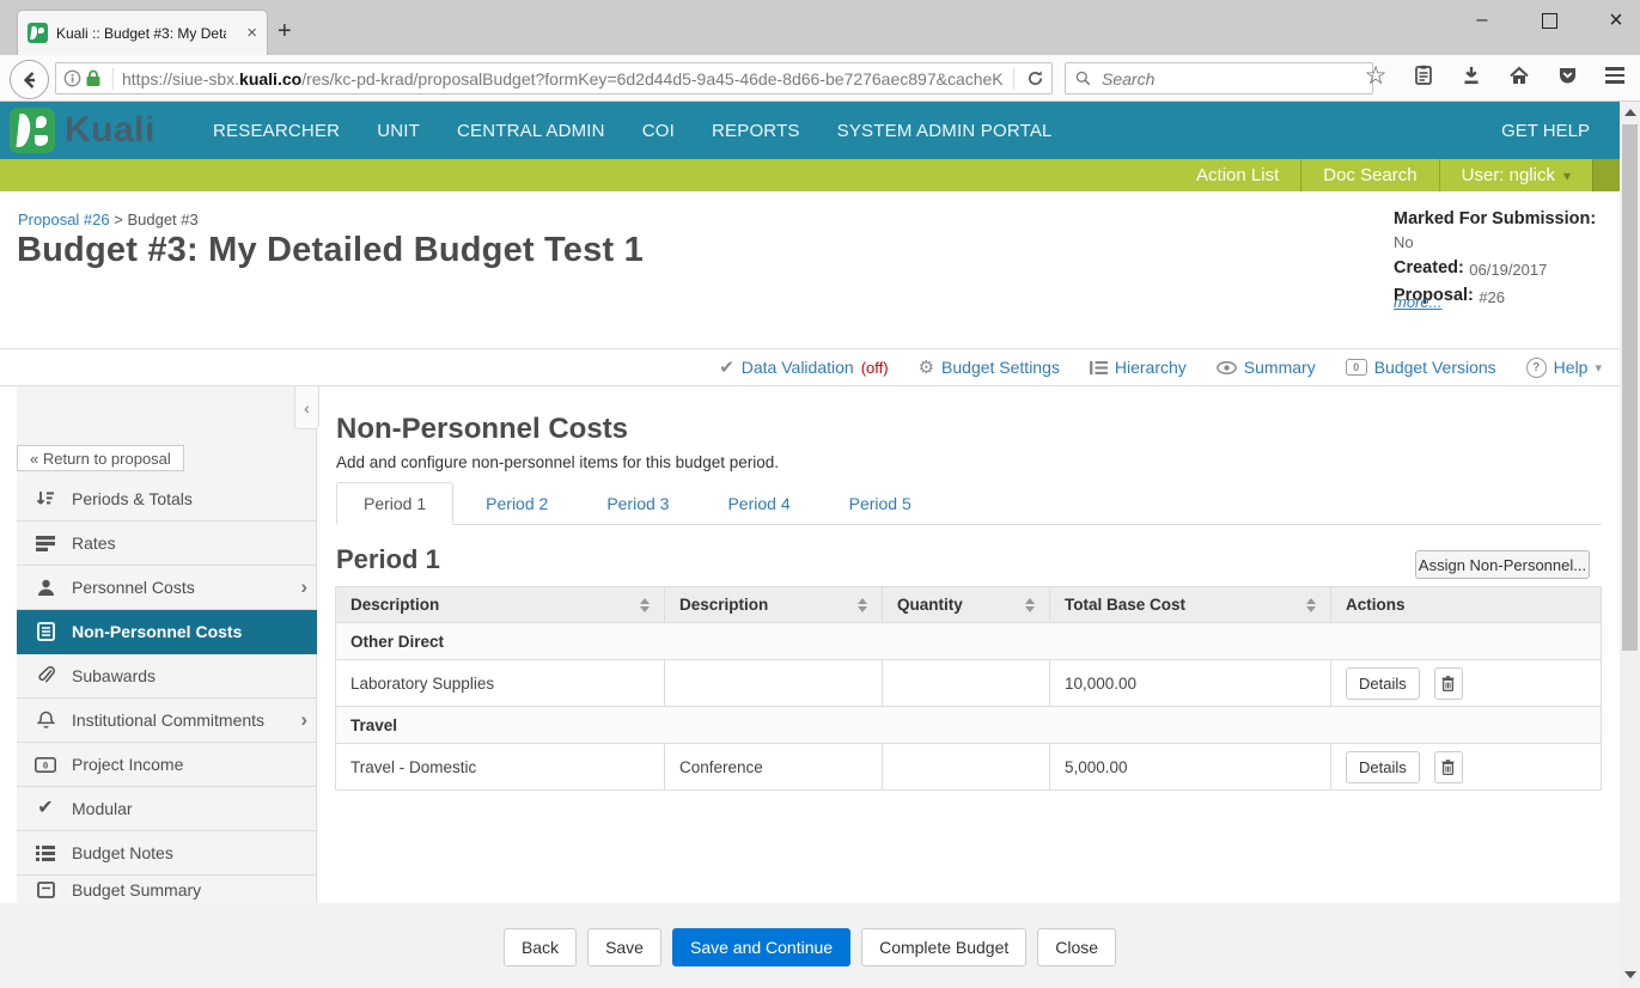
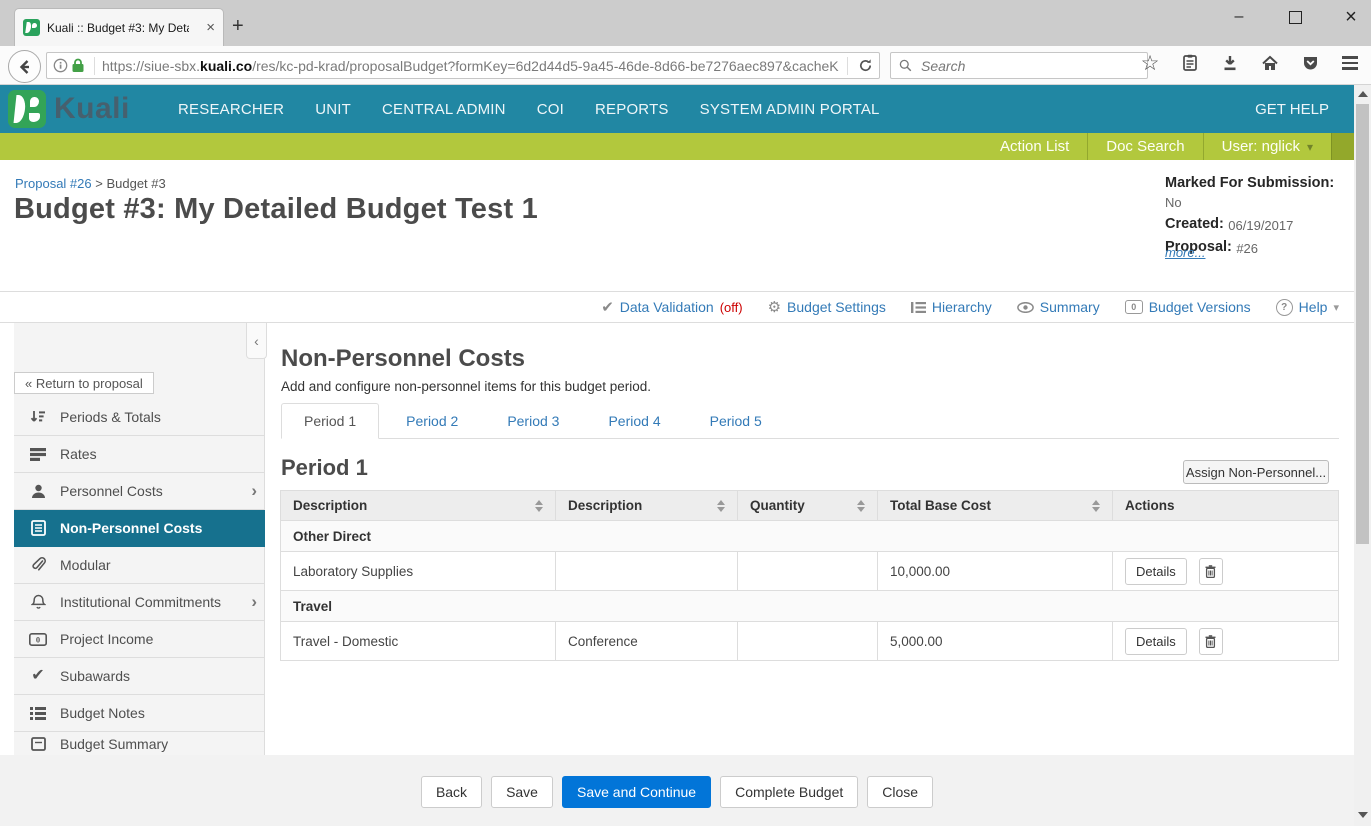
  Kuali :: Budget #3: My Det
  ×
  +
  –
  ×
  https://siue-sbx.kuali.co/res/kc-pd-krad/proposalBudget?formKey=6d2d44d5-9a45-46de-8d66-be7276aec897&cacheK
  Search
  ☆
  Kuali
  RESEARCHER
  UNIT
  CENTRAL ADMIN
  COI
  REPORTS
  SYSTEM ADMIN PORTAL
  GET HELP
  Action List
  Doc Search
  User: nglick
  ▾
  Proposal #26 > Budget #3
  Budget #3: My Detailed Budget Test 1
  Marked For Submission: No
  Created: 06/19/2017
  Proposal: #26
  more...
  ✔
  Data Validation
  (off)
  ⚙
  Budget Settings
  Hierarchy
  Summary
  0
  Budget Versions
  ?
  Help
  ▾
  ‹
  « Return to proposal
  Periods & Totals
  Rates
  Personnel Costs
  ›
  Non-Personnel Costs
- Subawards
+ Modular
  Institutional Commitments
  ›
  0
  Project Income
  ✔
- Modular
+ Subawards
  Budget Notes
  Budget Summary
  Non-Personnel Costs
  Add and configure non-personnel items for this budget period.
  Period 1
  Period 2
  Period 3
  Period 4
  Period 5
  Period 1
  Assign Non-Personnel...
  Description	Description	Quantity	Total Base Cost	Actions
  Other Direct
  Laboratory Supplies			10,000.00	Details
  Travel
  Travel - Domestic	Conference		5,000.00	Details
  Back
  Save
  Save and Continue
  Complete Budget
  Close
